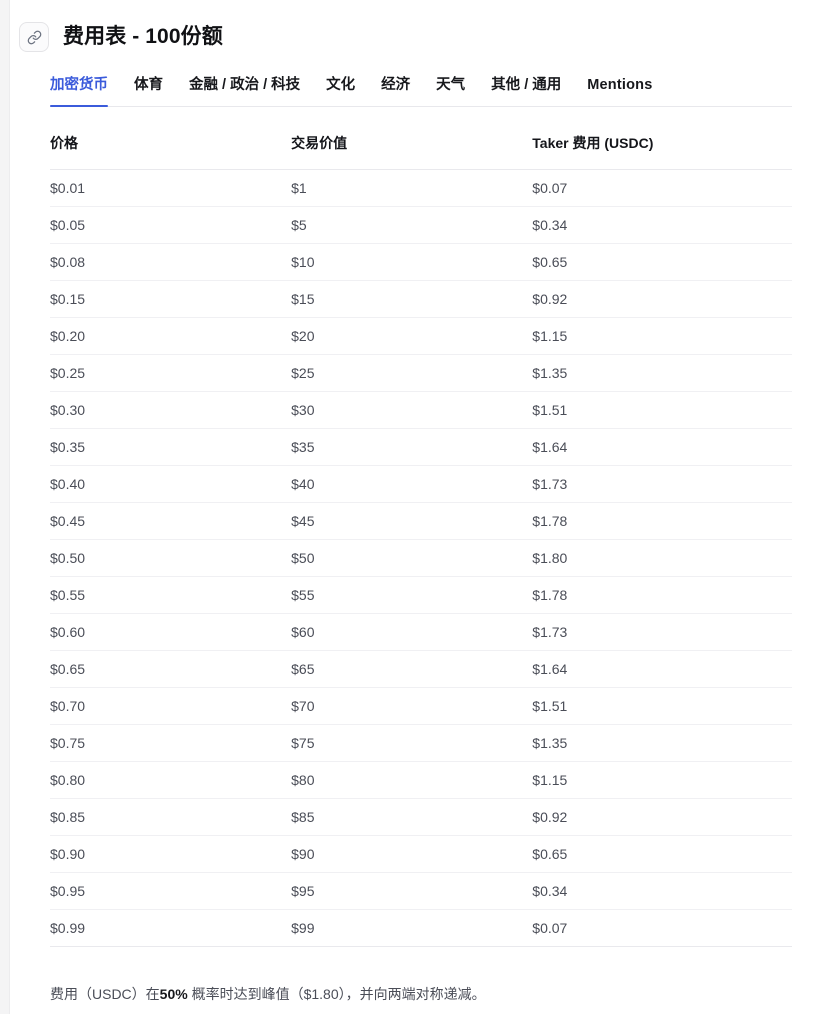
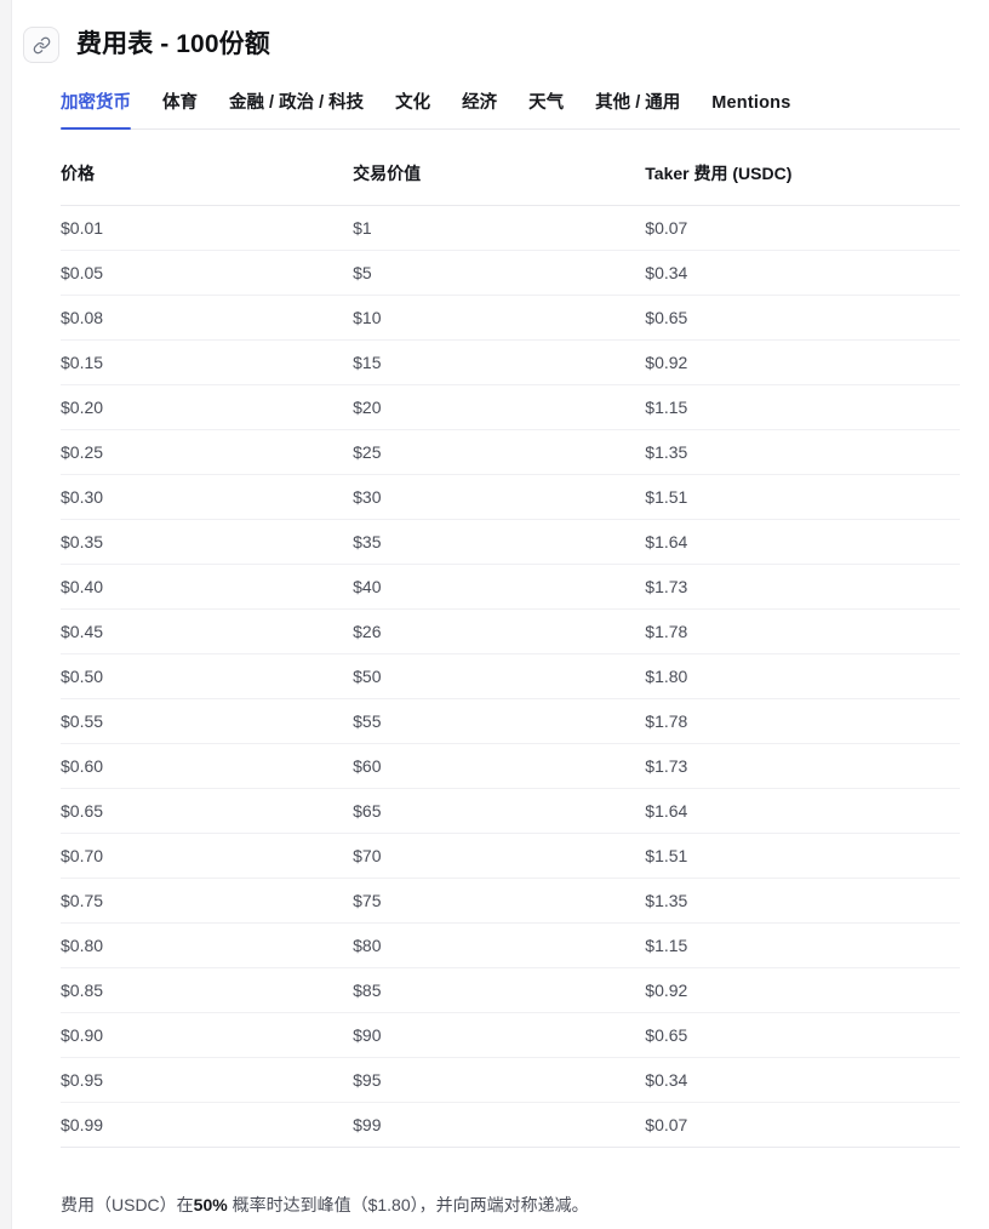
  费用表 - 100份额
  加密货币
  体育
  金融 / 政治 / 科技
  文化
  经济
  天气
  其他 / 通用
  Mentions
  价格	交易价值	Taker 费用 (USDC)
  $0.01	$1	$0.07
  $0.05	$5	$0.34
  $0.08	$10	$0.65
  $0.15	$15	$0.92
  $0.20	$20	$1.15
  $0.25	$25	$1.35
  $0.30	$30	$1.51
  $0.35	$35	$1.64
  $0.40	$40	$1.73
- $0.45	$45	$1.78
+ $0.45	$26	$1.78
  $0.50	$50	$1.80
  $0.55	$55	$1.78
  $0.60	$60	$1.73
  $0.65	$65	$1.64
  $0.70	$70	$1.51
  $0.75	$75	$1.35
  $0.80	$80	$1.15
  $0.85	$85	$0.92
  $0.90	$90	$0.65
  $0.95	$95	$0.34
  $0.99	$99	$0.07
  费用（USDC）在50% 概率时达到峰值（$1.80），并向两端对称递减。
